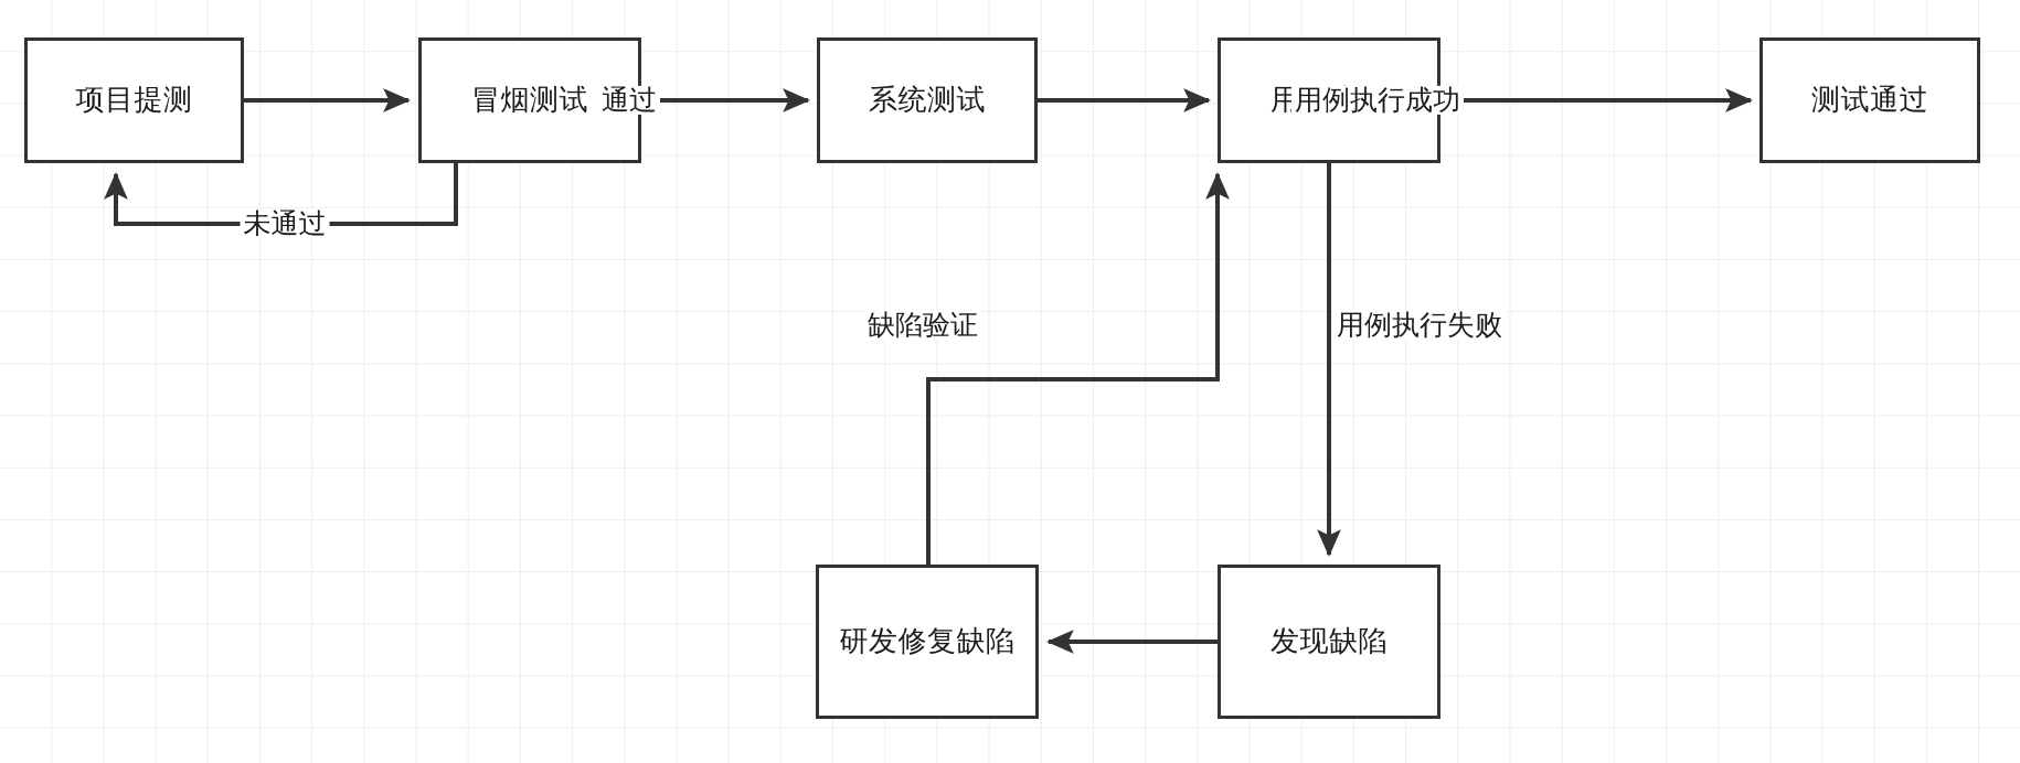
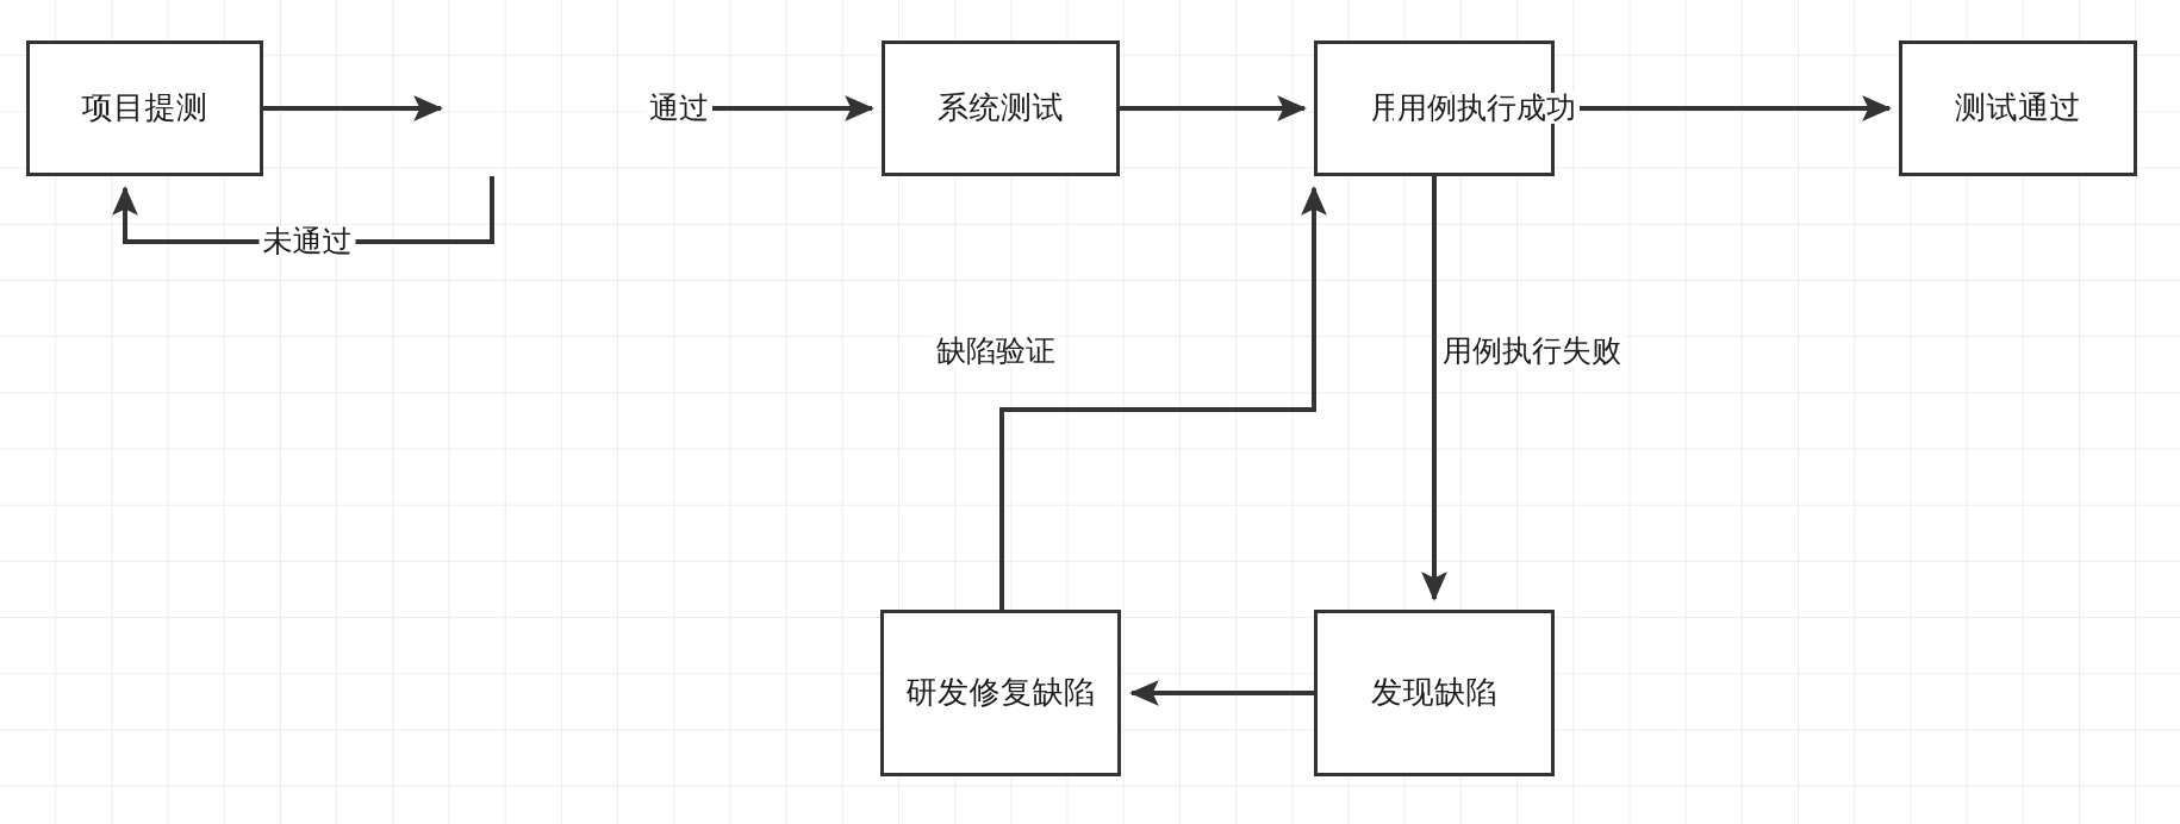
  项目提测
- 冒烟测试
  系统测试
  测试通过
  研发修复缺陷
  发现缺陷
  通过
  未通过
  用例执行成功
  用例执行失败
  缺陷验证
